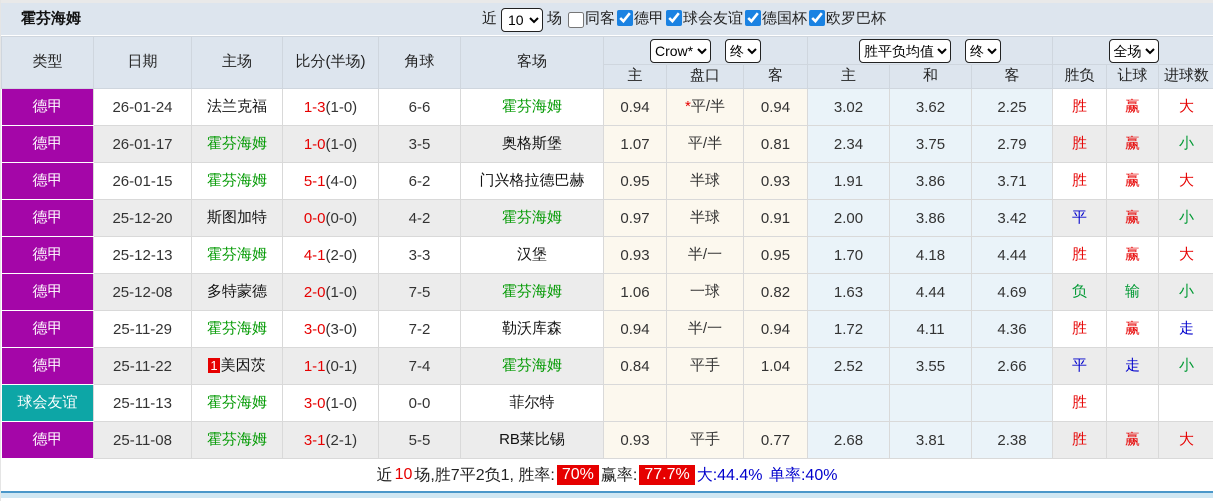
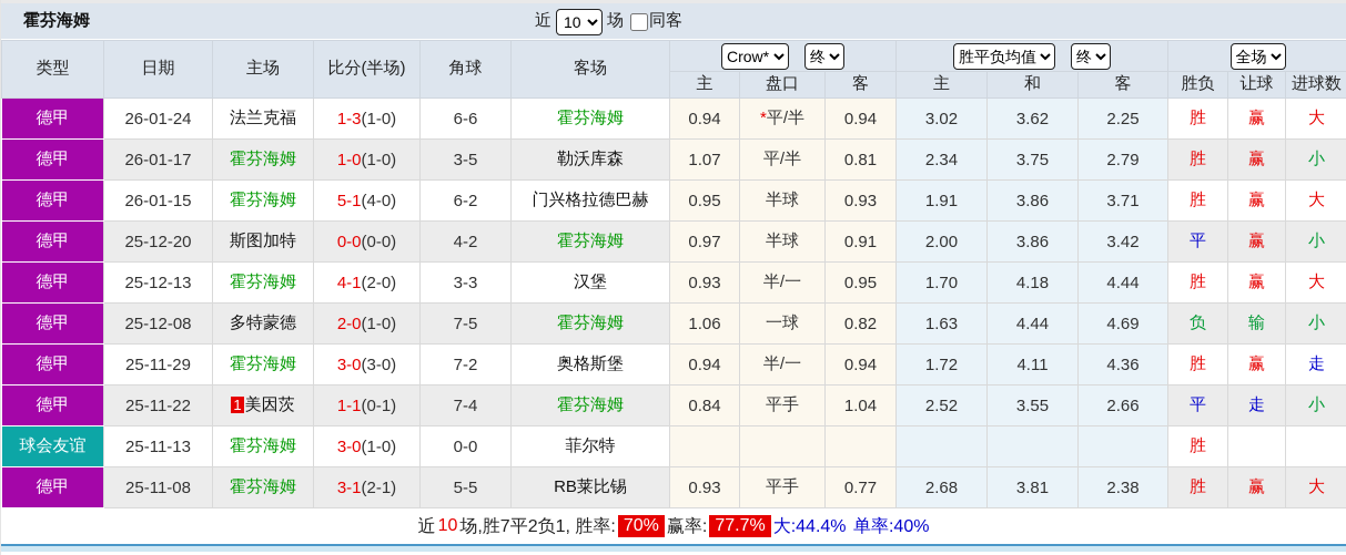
  霍芬海姆
  近
  10
  场
  同客
- 德甲 球会友谊 德国杯 欧罗巴杯
  类型	日期	主场	比分(半场)	角球	客场	Crow* 终	胜平负均值 终	全场
  主	盘口	客	主	和	客	胜负	让球	进球数
  德甲	26-01-24	法兰克福	1-3(1-0)	6-6	霍芬海姆	0.94	*平/半	0.94	3.02	3.62	2.25	胜	赢	大
- 德甲	26-01-17	霍芬海姆	1-0(1-0)	3-5	奥格斯堡	1.07	平/半	0.81	2.34	3.75	2.79	胜	赢	小
+ 德甲	26-01-17	霍芬海姆	1-0(1-0)	3-5	勒沃库森	1.07	平/半	0.81	2.34	3.75	2.79	胜	赢	小
  德甲	26-01-15	霍芬海姆	5-1(4-0)	6-2	门兴格拉德巴赫	0.95	半球	0.93	1.91	3.86	3.71	胜	赢	大
  德甲	25-12-20	斯图加特	0-0(0-0)	4-2	霍芬海姆	0.97	半球	0.91	2.00	3.86	3.42	平	赢	小
  德甲	25-12-13	霍芬海姆	4-1(2-0)	3-3	汉堡	0.93	半/一	0.95	1.70	4.18	4.44	胜	赢	大
  德甲	25-12-08	多特蒙德	2-0(1-0)	7-5	霍芬海姆	1.06	一球	0.82	1.63	4.44	4.69	负	输	小
- 德甲	25-11-29	霍芬海姆	3-0(3-0)	7-2	勒沃库森	0.94	半/一	0.94	1.72	4.11	4.36	胜	赢	走
+ 德甲	25-11-29	霍芬海姆	3-0(3-0)	7-2	奥格斯堡	0.94	半/一	0.94	1.72	4.11	4.36	胜	赢	走
  德甲	25-11-22	1 美因茨	1-1(0-1)	7-4	霍芬海姆	0.84	平手	1.04	2.52	3.55	2.66	平	走	小
  球会友谊	25-11-13	霍芬海姆	3-0(1-0)	0-0	菲尔特							胜
  德甲	25-11-08	霍芬海姆	3-1(2-1)	5-5	RB莱比锡	0.93	平手	0.77	2.68	3.81	2.38	胜	赢	大
  近
  10
  场,胜7平2负1, 胜率:
  70%
  赢率:
  77.7%
  大:44.4%
  单率:40%
